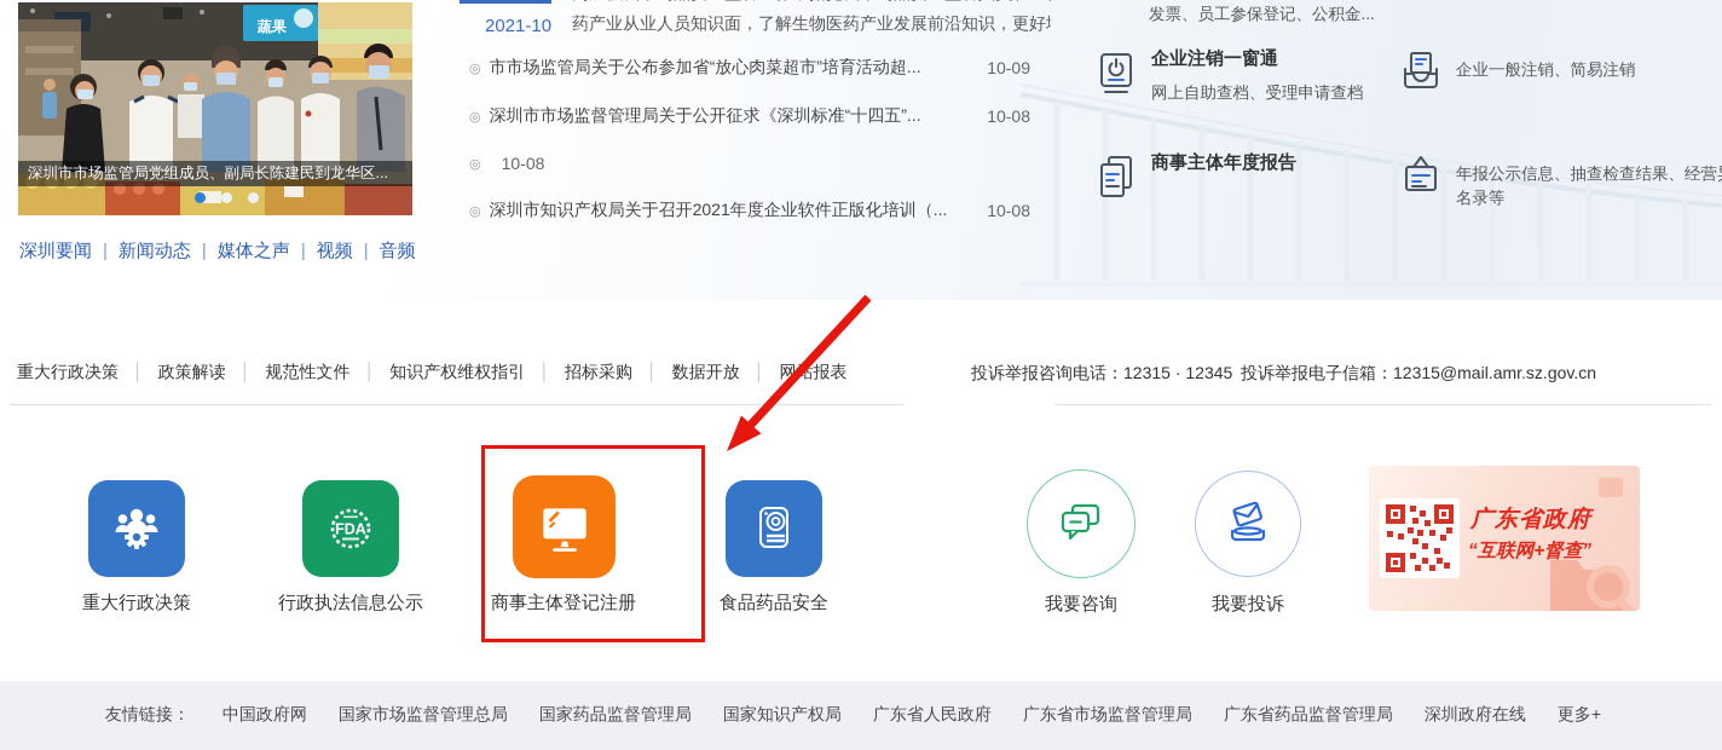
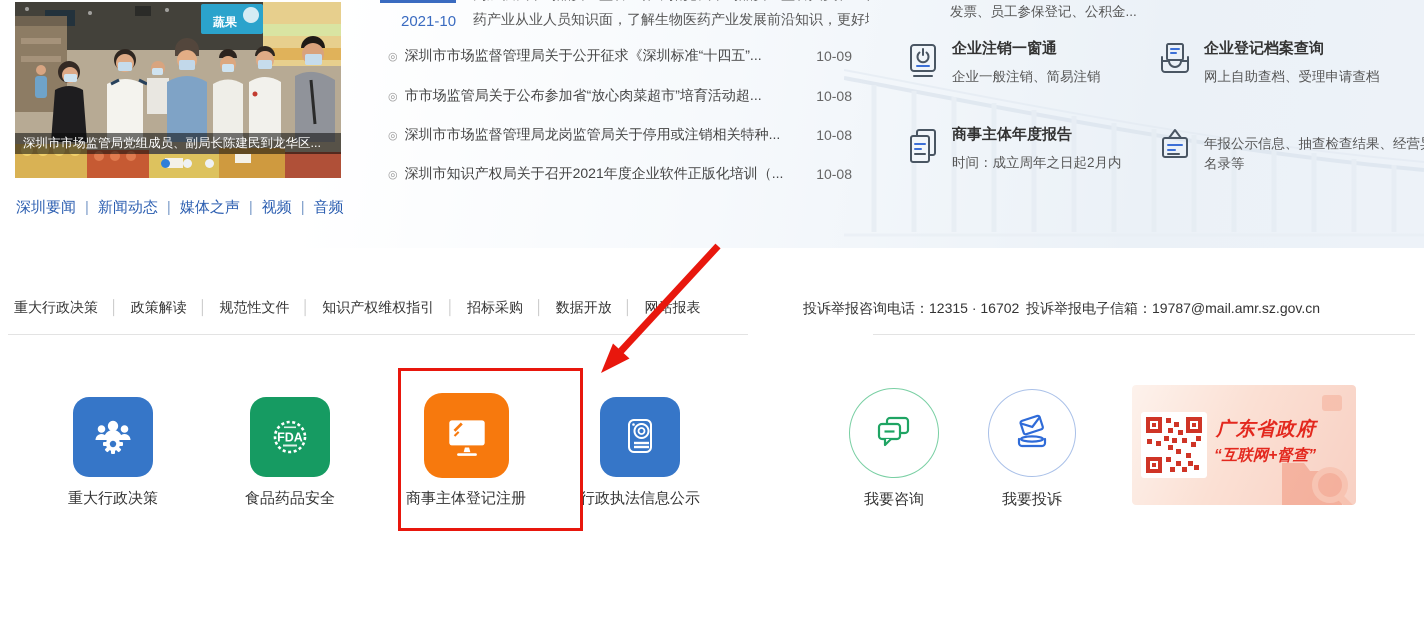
  蔬果
  深圳市市场监管局党组成员、副局长陈建民到龙华区...
  深圳要闻 | 新闻动态 | 媒体之声 | 视频 | 音频
  2021-10
  药产业从业人员知识面，了解生物医药产业发展前沿知识，更好
  ◎
- 市市场监管局关于公布参加省“放心肉菜超市”培育活动超...
+ 深圳市市场监督管理局关于公开征求《深圳标准“十四五”...
  10-09
  ◎
- 深圳市市场监督管理局关于公开征求《深圳标准“十四五”...
+ 市市场监管局关于公布参加省“放心肉菜超市”培育活动超...
  10-08
  ◎
+ 深圳市市场监督管理局龙岗监管局关于停用或注销相关特种...
  10-08
  ◎
  深圳市知识产权局关于召开2021年度企业软件正版化培训（...
  10-08
  发票、员工参保登记、公积金...
  企业注销一窗通
- 网上自助查档、受理申请查档
+ 企业一般注销、简易注销
+ 企业登记档案查询
- 企业一般注销、简易注销
+ 网上自助查档、受理申请查档
  商事主体年度报告
+ 时间：成立周年之日起2月内
  年报公示信息、抽查检查结果、经营名录等
  重大行政决策 │ 政策解读 │ 规范性文件 │ 知识产权维权指引 │ 招标采购 │ 数据开放 │ 网报表
- 投诉举报咨询电话：12315 · 12345
+ 投诉举报咨询电话：12315 · 16702
- 投诉举报电子信箱：12315@mail.amr.sz.gov.cn
+ 投诉举报电子信箱：19787@mail.amr.sz.gov.cn
  FDA
  重大行政决策
- 行政执法信息公示
+ 食品药品安全
  商事主体登记注册
- 食品药品安全
+ 行政执法信息公示
  我要咨询
  我要投诉
  广东省政府
  “互联网+督查”
- 友情链接：
- 中国政府网
- 国家市场监督管理总局
- 国家药品监督管理局
- 国家知识产权局
- 广东省人民政府
- 广东省市场监督管理局
- 广东省药品监督管理局
- 深圳政府在线
- 更多+
